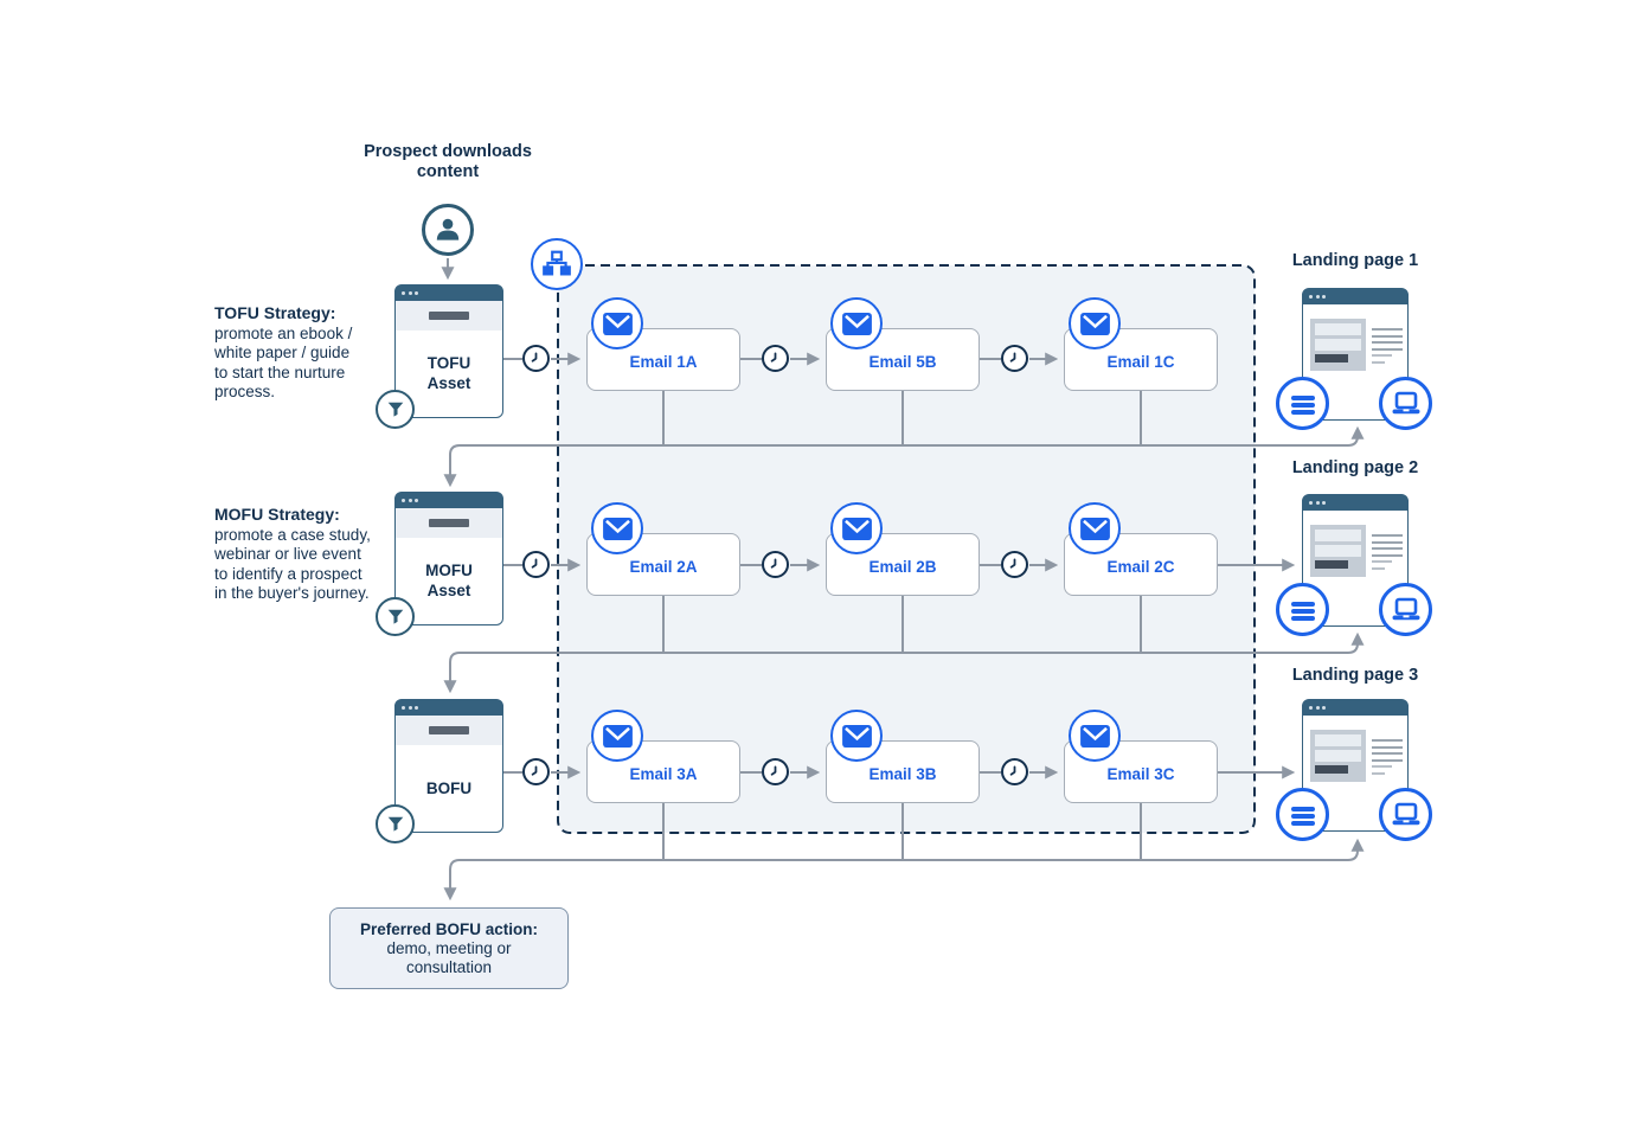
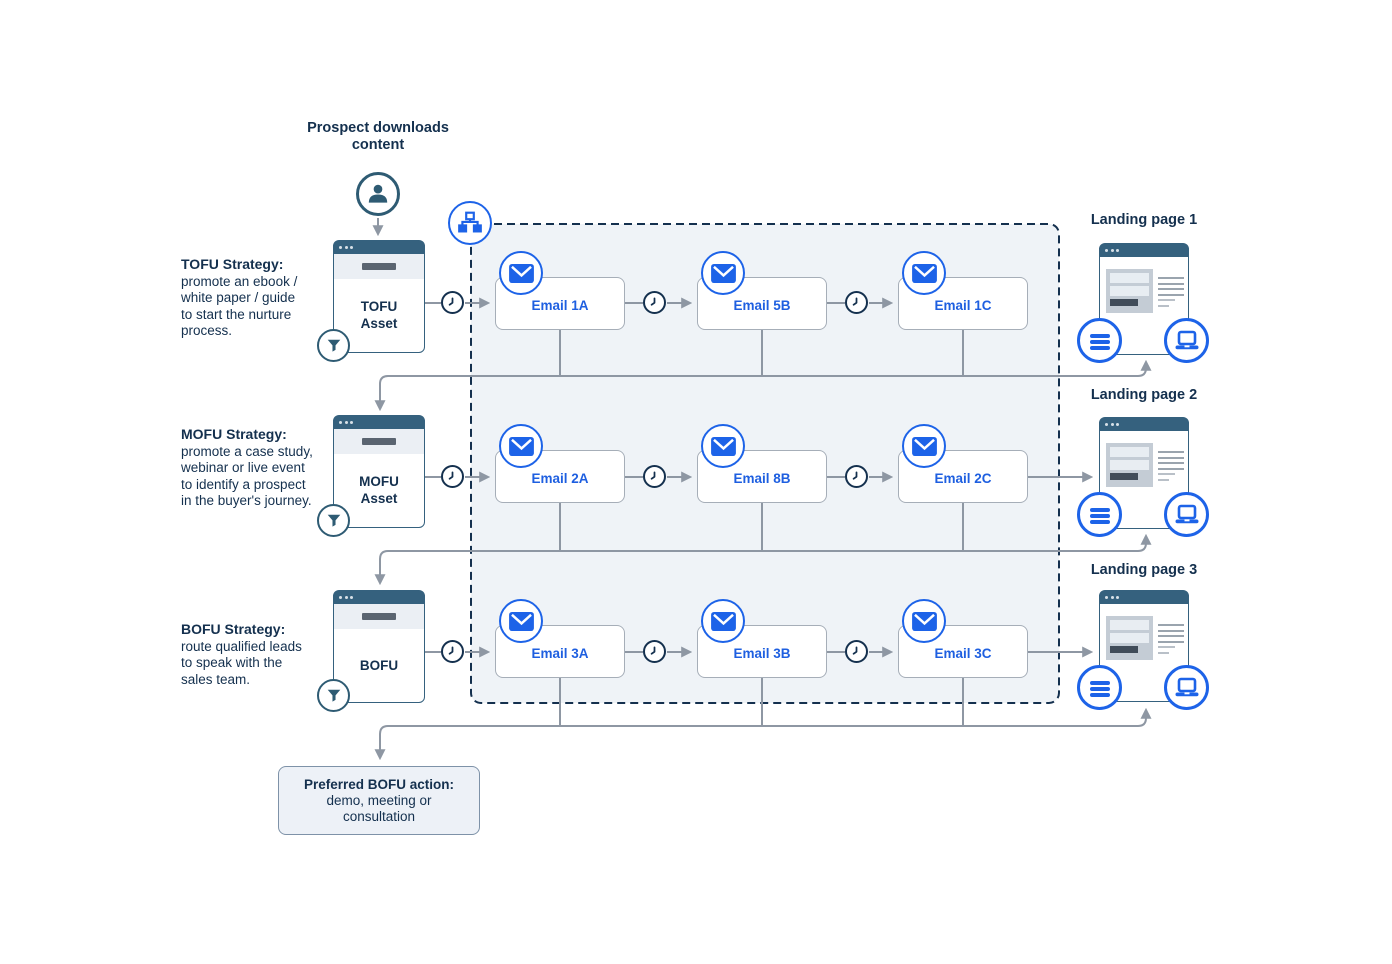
  Prospect downloads content
  TOFU Strategy: promote an ebook / white paper / guide to start the nurture process.
  MOFU Strategy: promote a case study, webinar or live event to identify a prospect in the buyer's journey.
+ BOFU Strategy: route qualified leads to speak with the sales team.
  TOFU Asset
  MOFU Asset
  BOFU
  Email 1A
  Email 5B
  Email 1C
  Email 2A
- Email 2B
+ Email 8B
  Email 2C
  Email 3A
  Email 3B
  Email 3C
  Landing page 1
  Landing page 2
  Landing page 3
  Preferred BOFU action:
  demo, meeting or consultation
